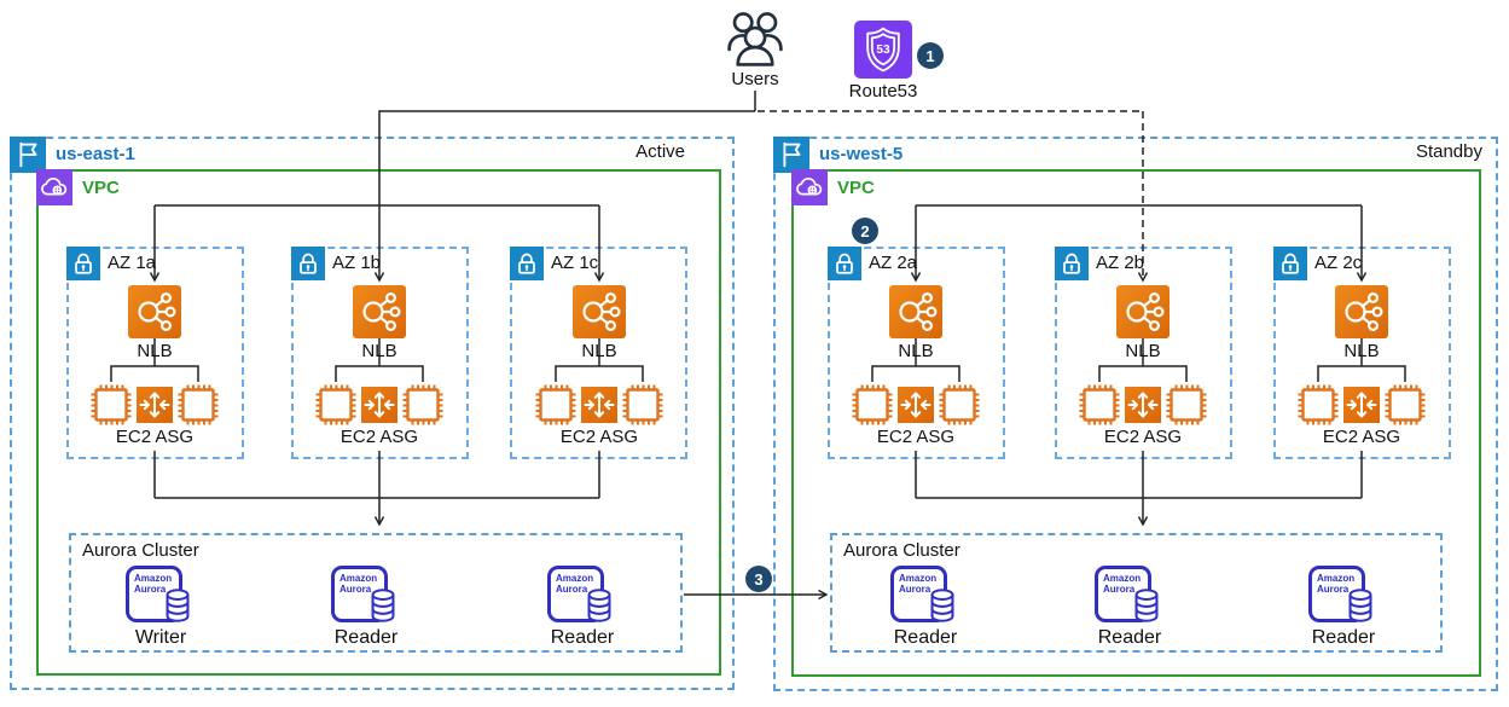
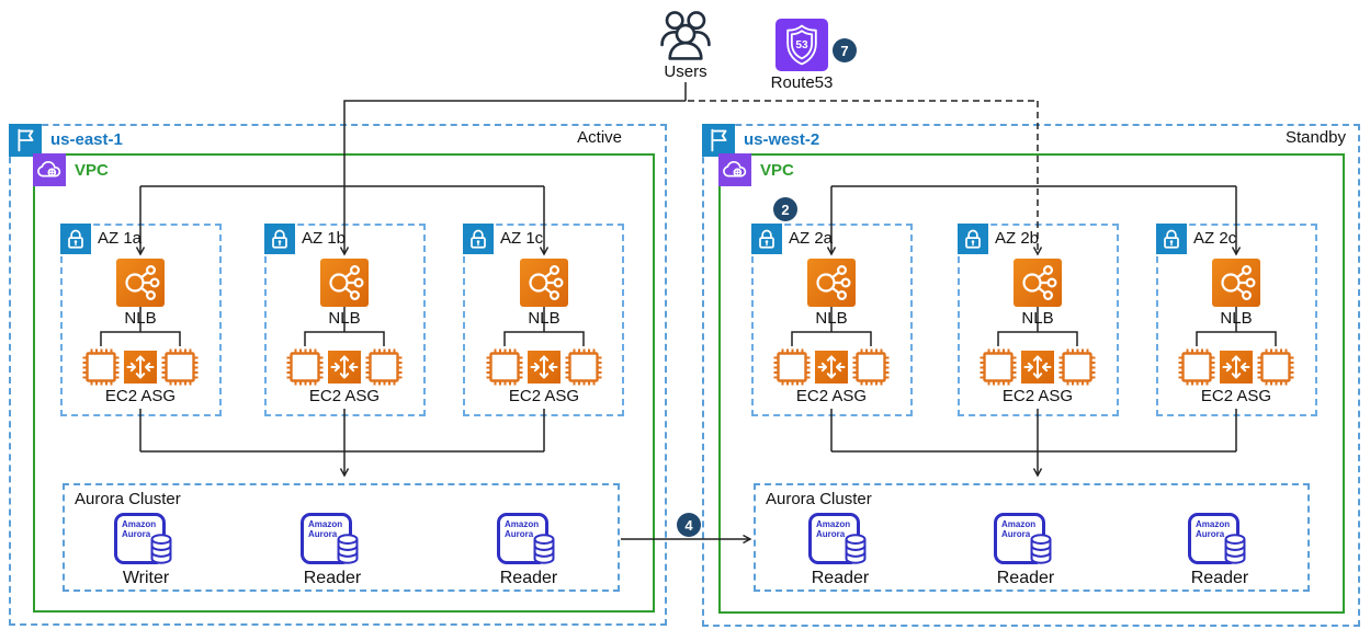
  Users
  Route53
- 1
+ 7
  2
- 3
+ 4
  us-east-1
  Active
  VPC
  AZ 1a
  NLB
  EC2 ASG
  AZ 1b
  NLB
  EC2 ASG
  AZ 1c
  NLB
  EC2 ASG
  Aurora Cluster
  Amazon
  Aurora
  Writer
  Amazon
  Aurora
  Reader
  Amazon
  Aurora
  Reader
- us-west-5
+ us-west-2
  Standby
  VPC
  AZ 2a
  NLB
  EC2 ASG
  AZ 2b
  NLB
  EC2 ASG
  AZ 2c
  NLB
  EC2 ASG
  Aurora Cluster
  Amazon
  Aurora
  Reader
  Amazon
  Aurora
  Reader
  Amazon
  Aurora
  Reader
